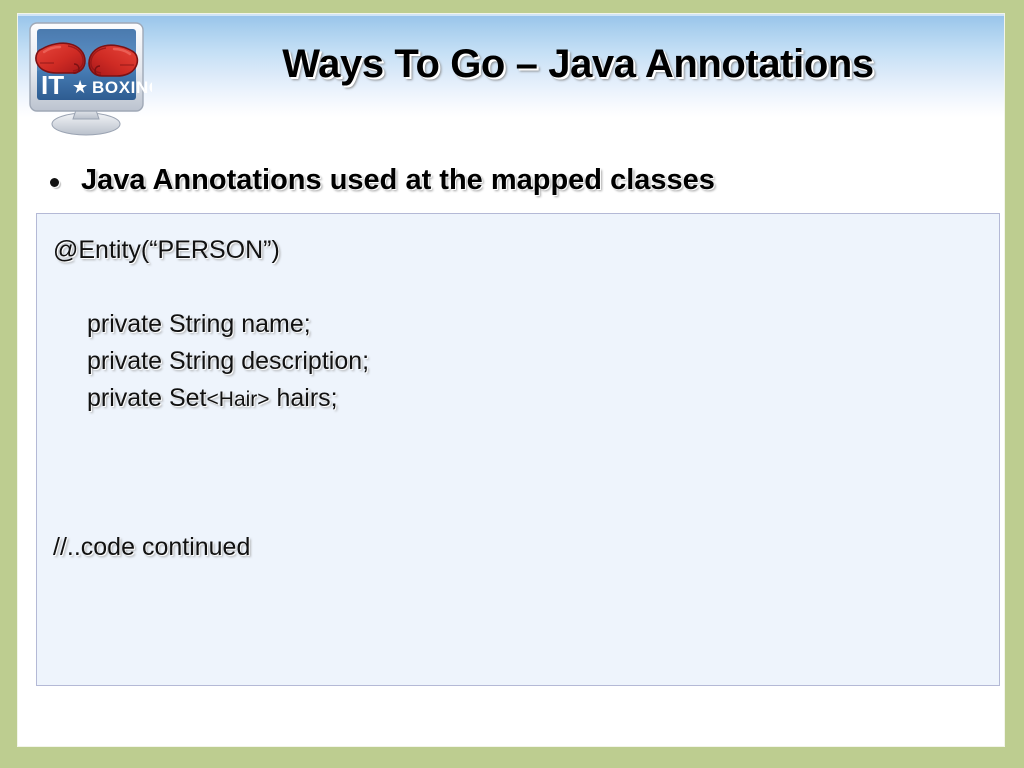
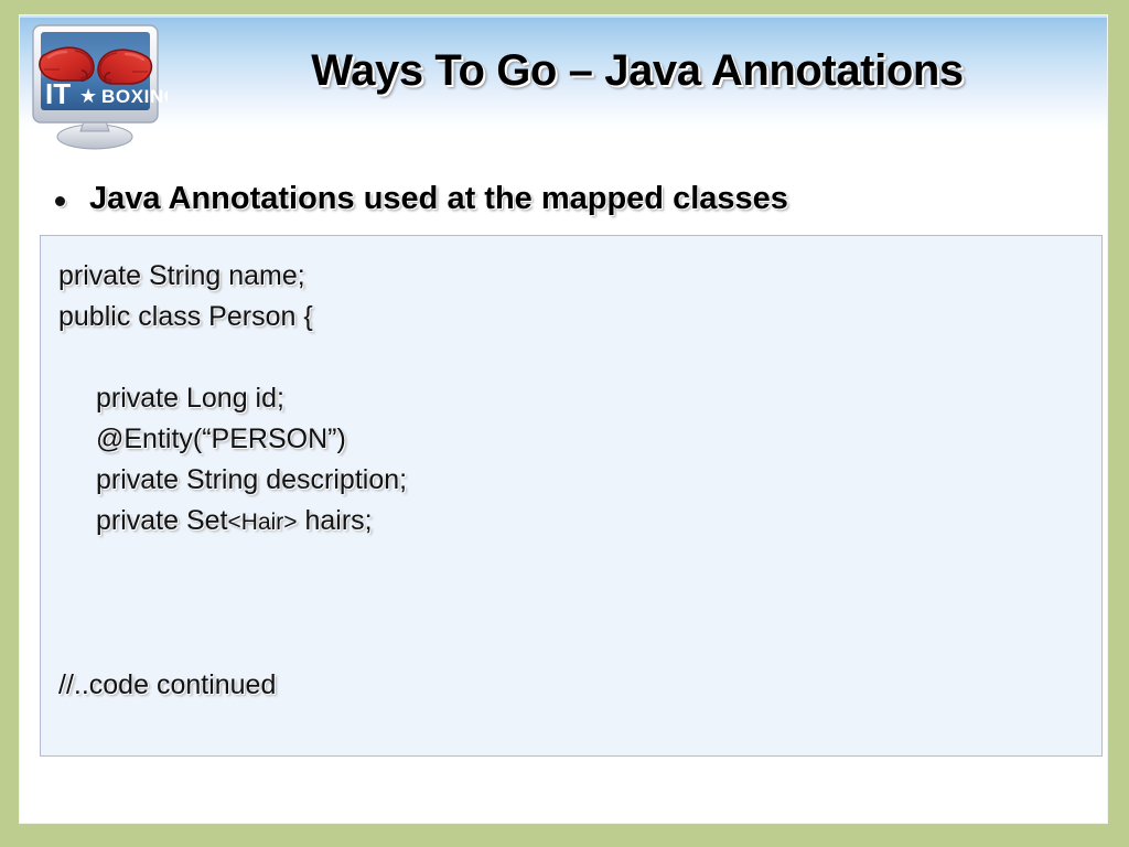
  Ways To Go – Java Annotations
  IT
  ★
  BOXIN
  Java Annotations used at the mapped classes
- @Entity(“PERSON”)
+ private String name;
+ public class Person {
+ private Long id;
- private String name;
+ @Entity(“PERSON”)
  private String description;
  private Set<Hair> hairs;
  //..code continued
